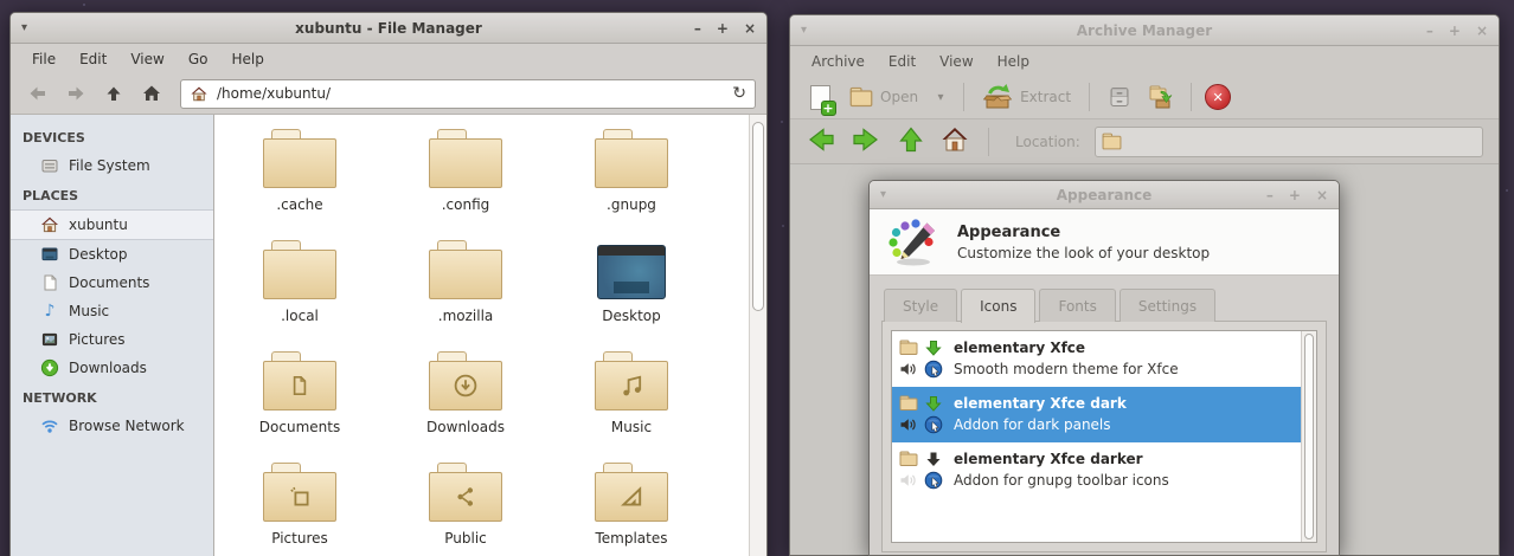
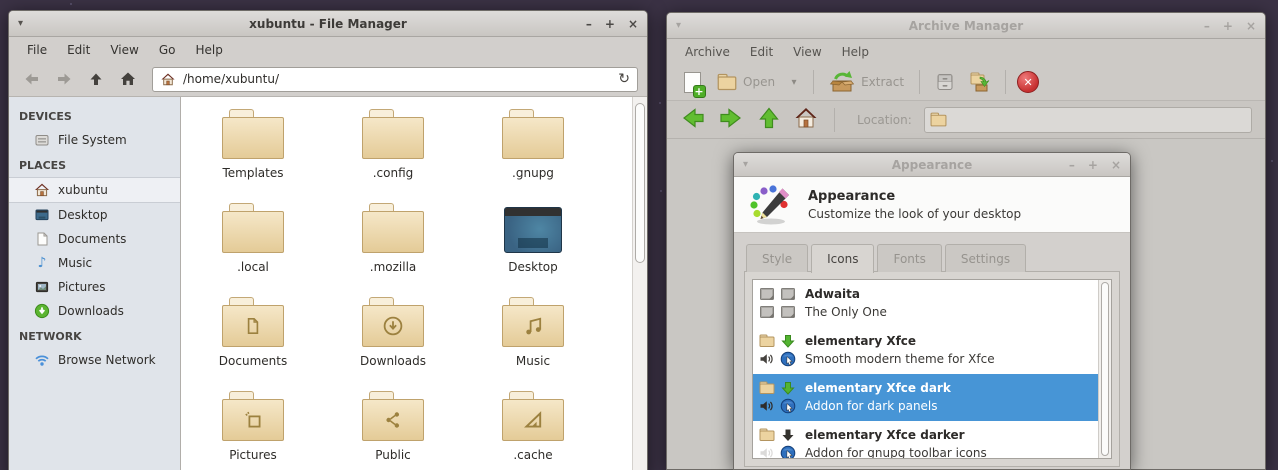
  ▾
  xubuntu - File Manager
  –
  +
  ×
  File
  Edit
  View
  Go
  Help
  /home/xubuntu/
  ↻
  DEVICES
  File System
  PLACES
  xubuntu
  Desktop
  Documents
  ♪
  Music
  Pictures
  Downloads
  NETWORK
  Browse Network
- .cache
+ Templates
  .config
  .gnupg
  .local
  .mozilla
  Desktop
  Documents
  Downloads
  Music
  Pictures
  Public
- Templates
+ .cache
  ▾
  Archive Manager
  –
  +
  ×
  Archive
  Edit
  View
  Help
  +
  Open
  ▾
  Extract
  ✕
  Location:
  ▾
  Appearance
  –
  +
  ×
  Appearance
  Customize the look of your desktop
  Style
  Icons
  Fonts
  Settings
+ Adwaita
+ The Only One
  elementary Xfce
  Smooth modern theme for Xfce
  elementary Xfce dark
  Addon for dark panels
  elementary Xfce darker
  Addon for gnupg toolbar icons
